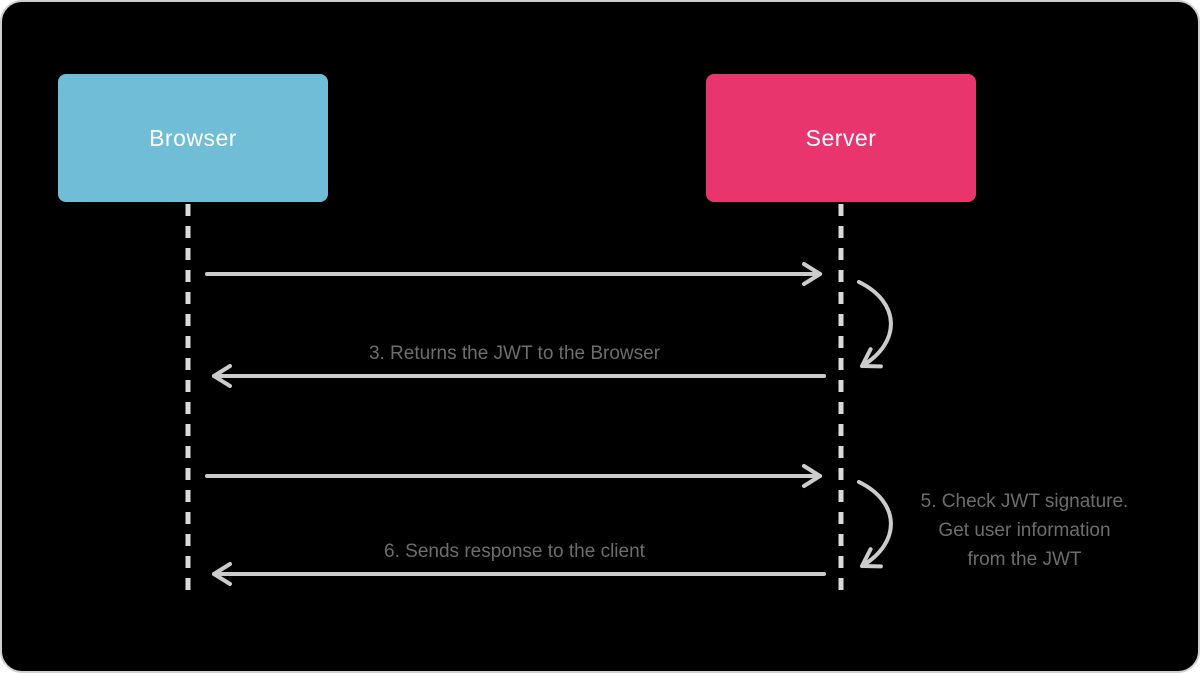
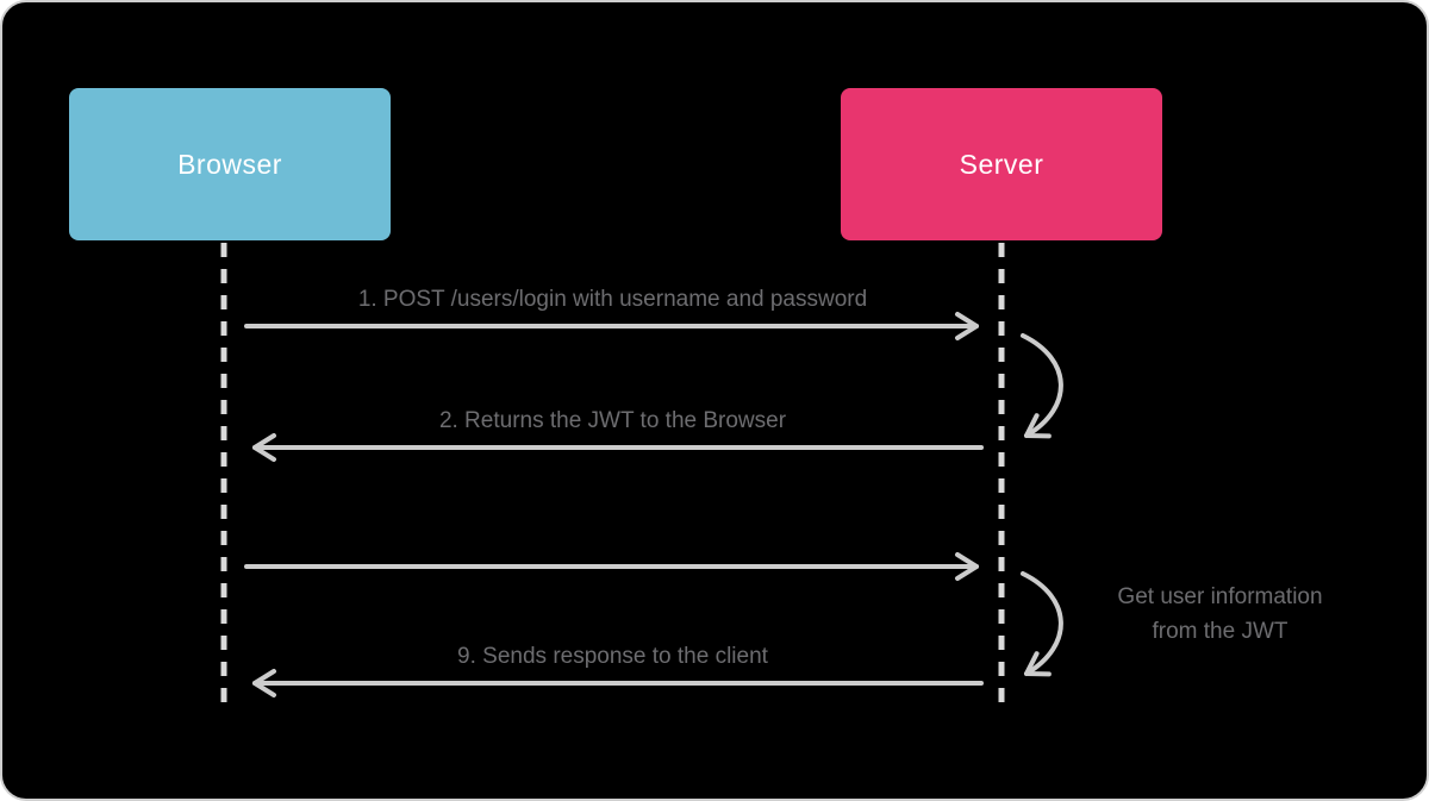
  Browser
  Server
+ 1. POST /users/login with username and password
- 3. Returns the JWT to the Browser
+ 2. Returns the JWT to the Browser
- 6. Sends response to the client
+ 9. Sends response to the client
- 5. Check JWT signature.
  Get user information
  from the JWT
